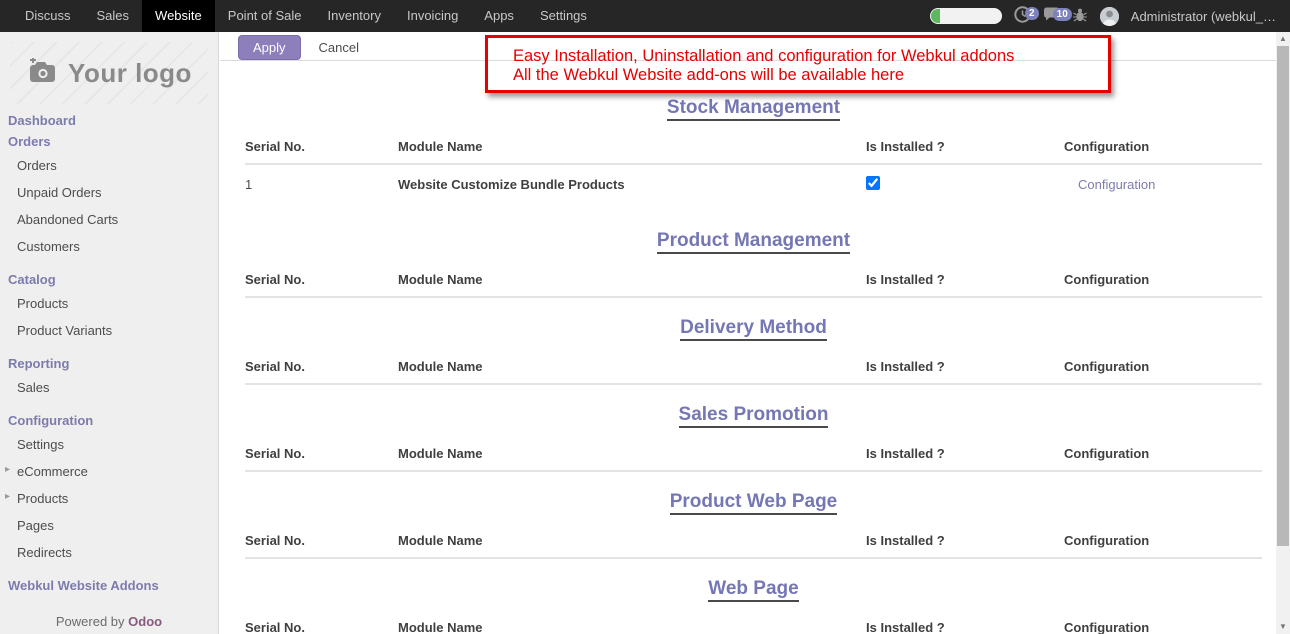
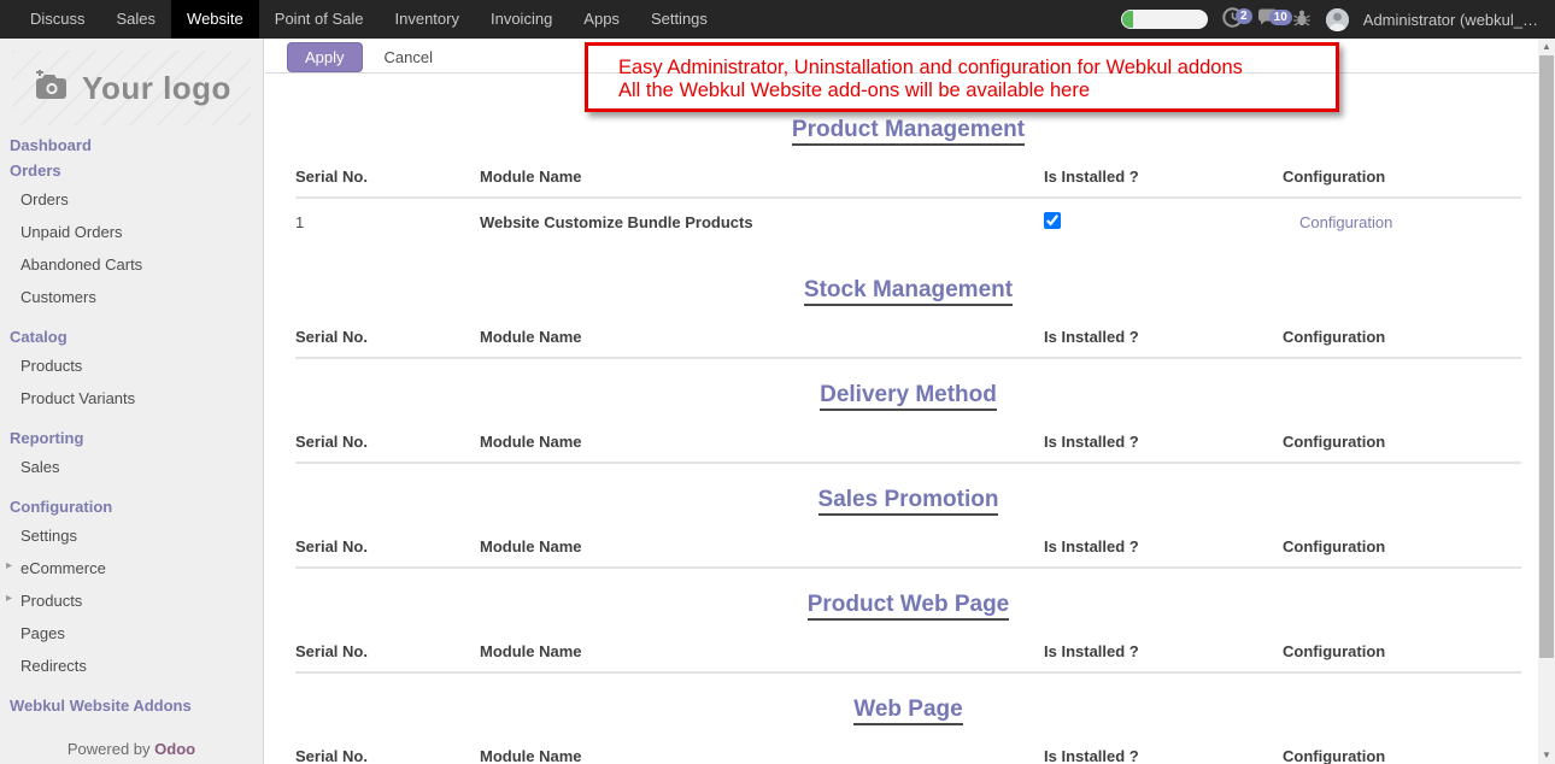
  Discuss
  Sales
  Website
  Point of Sale
  Inventory
  Invoicing
  Apps
  Settings
  2
  10
  Administrator (webkul_…
  Your logo
  Dashboard
  Orders
  Orders
  Unpaid Orders
  Abandoned Carts
  Customers
  Catalog
  Products
  Product Variants
  Reporting
  Sales
  Configuration
  Settings
  ▸
  eCommerce
  ▸
  Products
  Pages
  Redirects
  Webkul Website Addons
  Powered by Odoo
  Apply
  Cancel
- Easy Installation, Uninstallation and configuration for Webkul addons
+ Easy Administrator, Uninstallation and configuration for Webkul addons
  All the Webkul Website add-ons will be available here
- Stock Management
+ Product Management
  Serial No.
  Module Name
  Is Installed ?
  Configuration
  1
  Website Customize Bundle Products
  Configuration
- Product Management
+ Stock Management
  Serial No.
  Module Name
  Is Installed ?
  Configuration
  Delivery Method
  Serial No.
  Module Name
  Is Installed ?
  Configuration
  Sales Promotion
  Serial No.
  Module Name
  Is Installed ?
  Configuration
  Product Web Page
  Serial No.
  Module Name
  Is Installed ?
  Configuration
  Web Page
  Serial No.
  Module Name
  Is Installed ?
  Configuration
  ▲
  ▼
